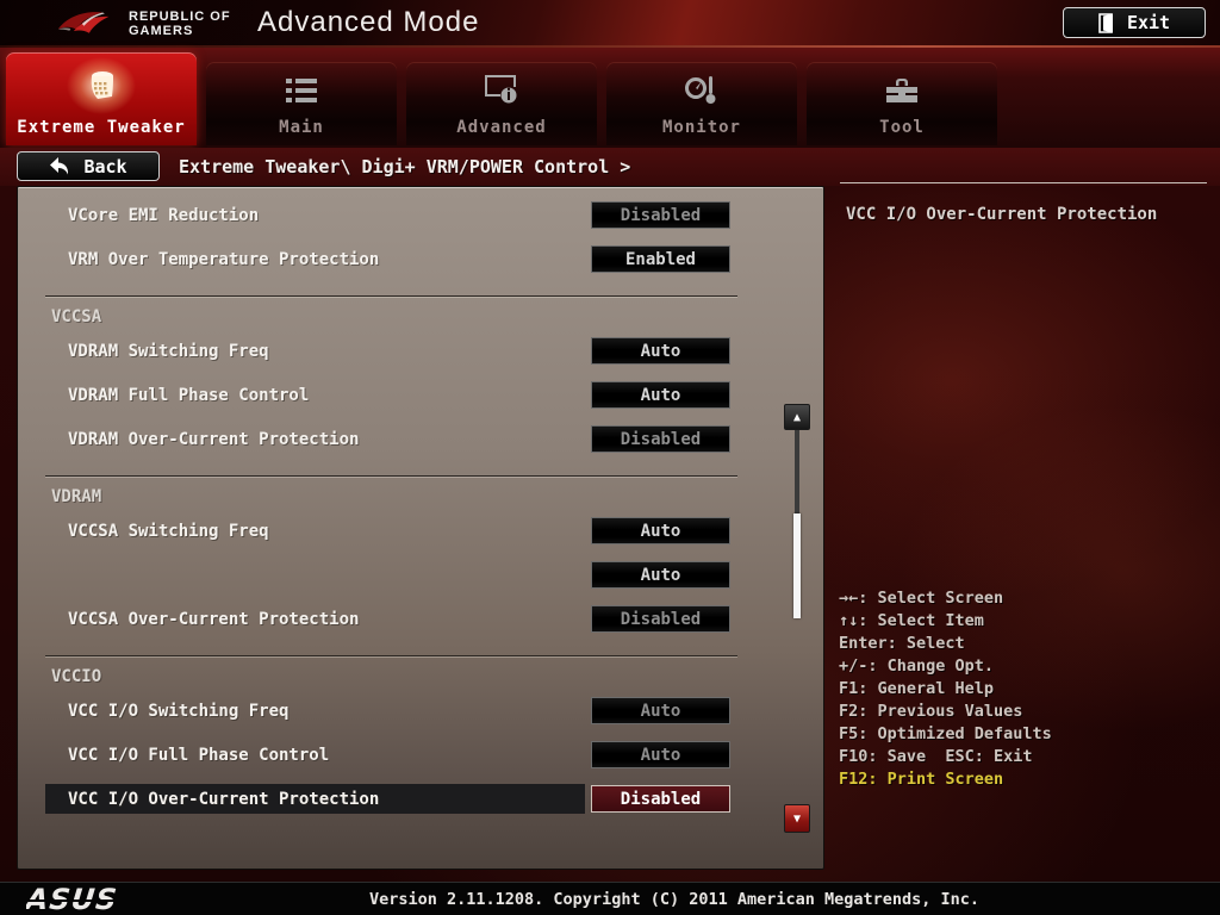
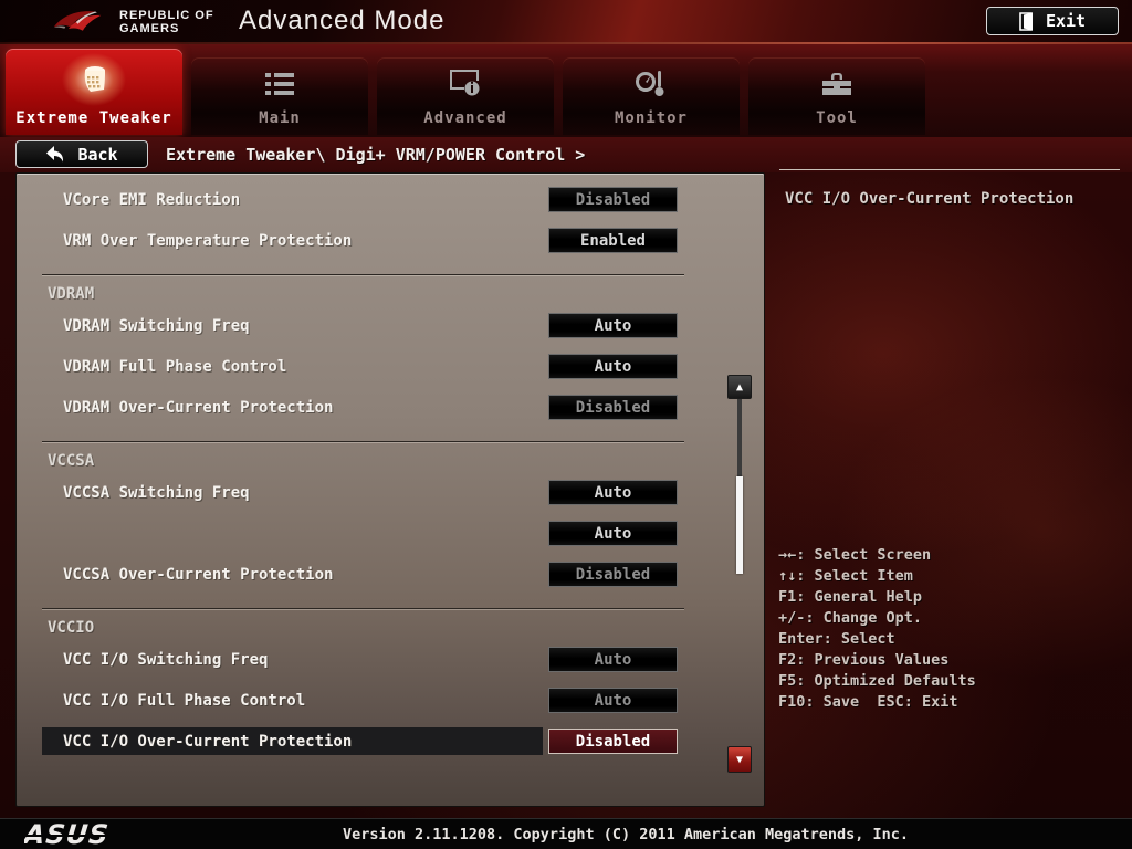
  REPUBLIC OF
  GAMERS
  Advanced Mode
  Exit
  Extreme Tweaker
  Main
  Advanced
  Monitor
  Tool
  Back
  Extreme Tweaker\ Digi+ VRM/POWER Control >
  VCore EMI Reduction
  Disabled
  VRM Over Temperature Protection
  Enabled
- VCCSA
+ VDRAM
  VDRAM Switching Freq
  Auto
  VDRAM Full Phase Control
  Auto
  VDRAM Over-Current Protection
  Disabled
- VDRAM
+ VCCSA
  VCCSA Switching Freq
  Auto
  Auto
  VCCSA Over-Current Protection
  Disabled
  VCCIO
  VCC I/O Switching Freq
  Auto
  VCC I/O Full Phase Control
  Auto
  VCC I/O Over-Current Protection
  Disabled
  ▲
  ▼
  VCC I/O Over-Current Protection
  →←: Select Screen
  ↑↓: Select Item
- Enter: Select
+ F1: General Help
  +/-: Change Opt.
- F1: General Help
+ Enter: Select
  F2: Previous Values
  F5: Optimized Defaults
  F10: Save ESC: Exit
- F12: Print Screen
  Version 2.11.1208. Copyright (C) 2011 American Megatrends, Inc.
